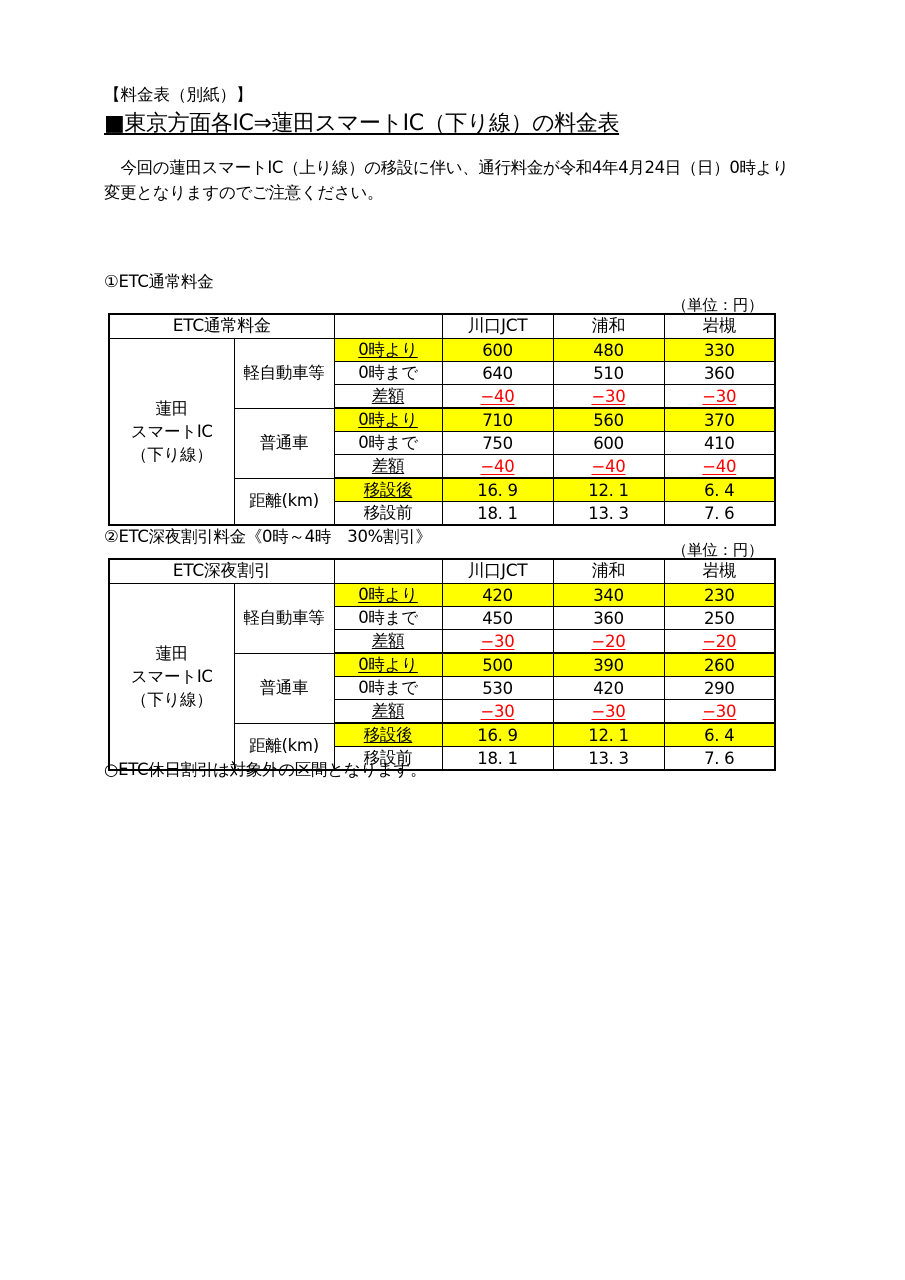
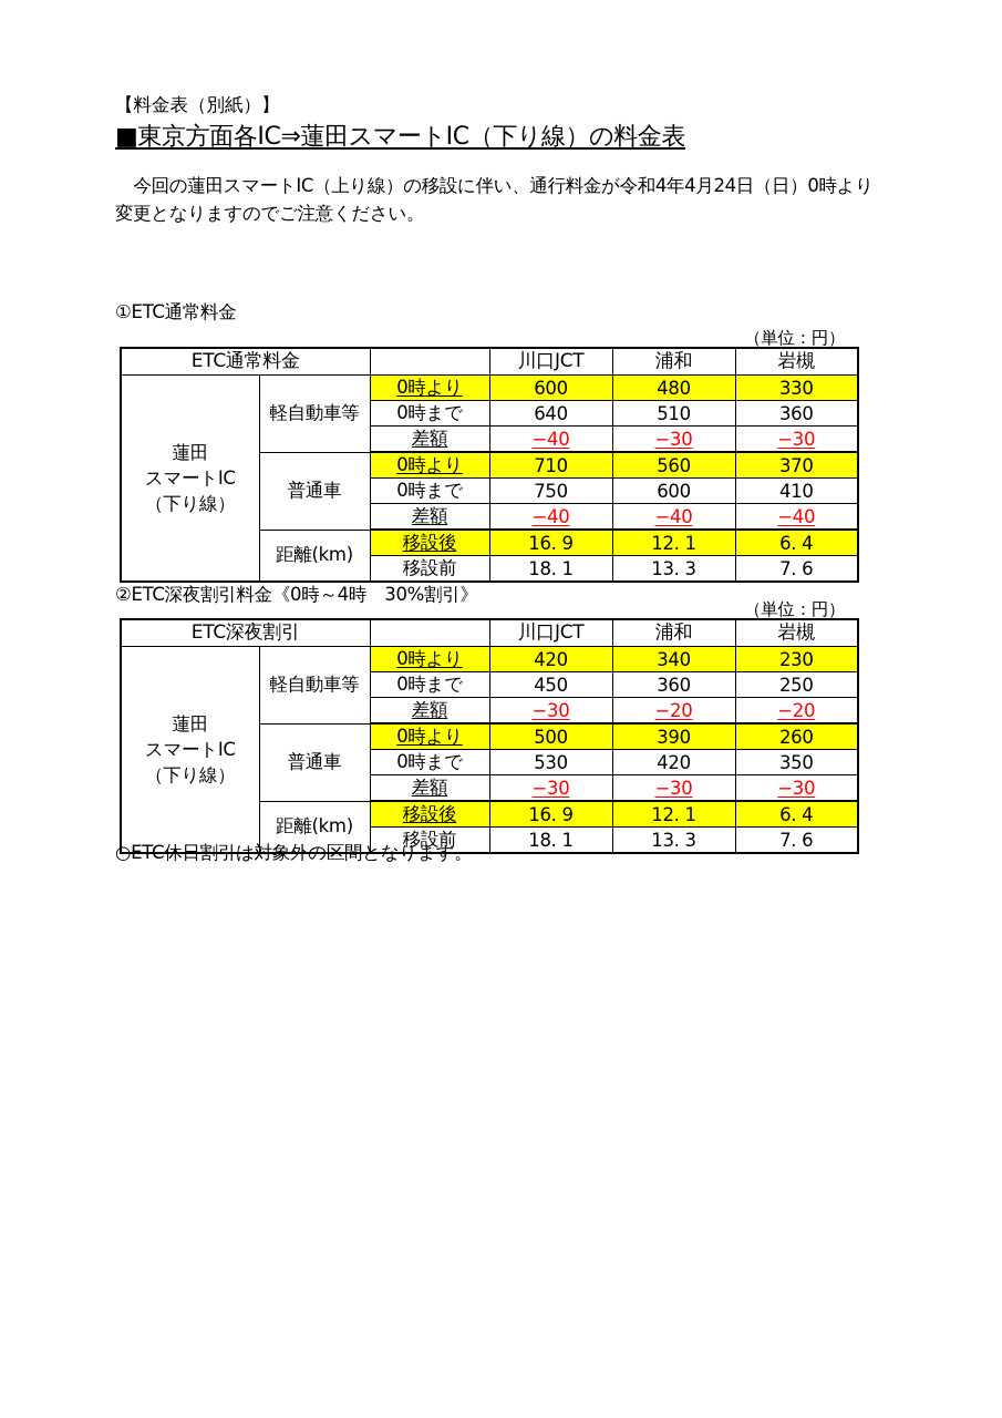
  【料金表（別紙）】
  ■東京方面各IC⇒蓮田スマートIC（下り線）の料金表
  今回の蓮田スマートIC（上り線）の移設に伴い、通行料金が令和4年4月24日（日）0時より変更となりますのでご注意ください。
  ①ETC通常料金
  （単位：円）
  ETC通常料金		川口JCT	浦和	岩槻
  蓮田スマートIC（下り線）	軽自動車等	0時より	600	480	330
  0時まで	640	510	360
  差額	−40	−30	−30
  普通車	0時より	710	560	370
  0時まで	750	600	410
  差額	−40	−40	−40
  距離(km)	移設後	16. 9	12. 1	6. 4
  移設前	18. 1	13. 3	7. 6
  ②ETC深夜割引料金《0時～4時 30%割引》
  （単位：円）
  ETC深夜割引		川口JCT	浦和	岩槻
  蓮田スマートIC（下り線）	軽自動車等	0時より	420	340	230
  0時まで	450	360	250
  差額	−30	−20	−20
  普通車	0時より	500	390	260
- 0時まで	530	420	290
+ 0時まで	530	420	350
  差額	−30	−30	−30
  距離(km)	移設後	16. 9	12. 1	6. 4
  移設前	18. 1	13. 3	7. 6
  ○ETC休日割引は対象外の区間となります。
